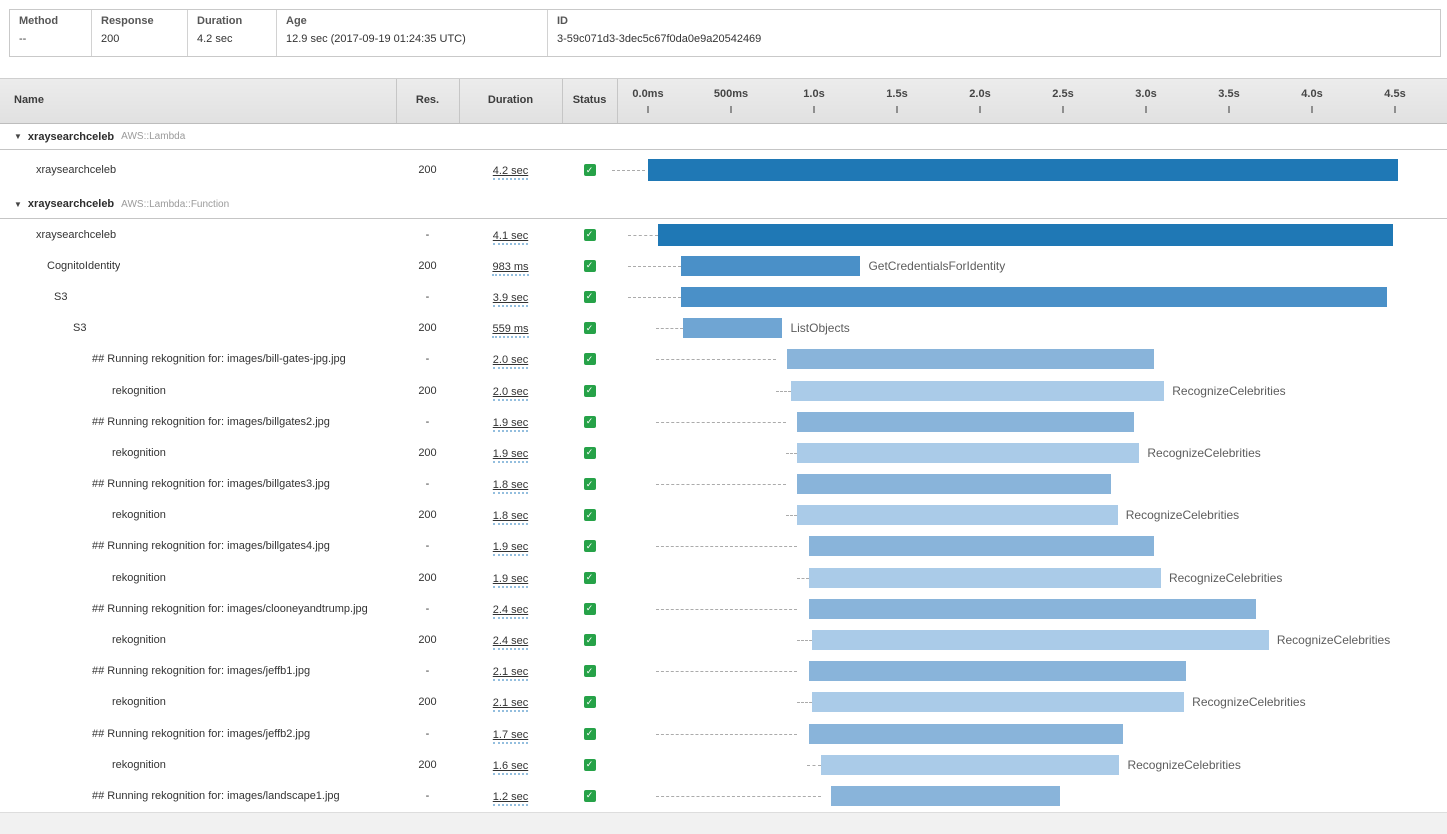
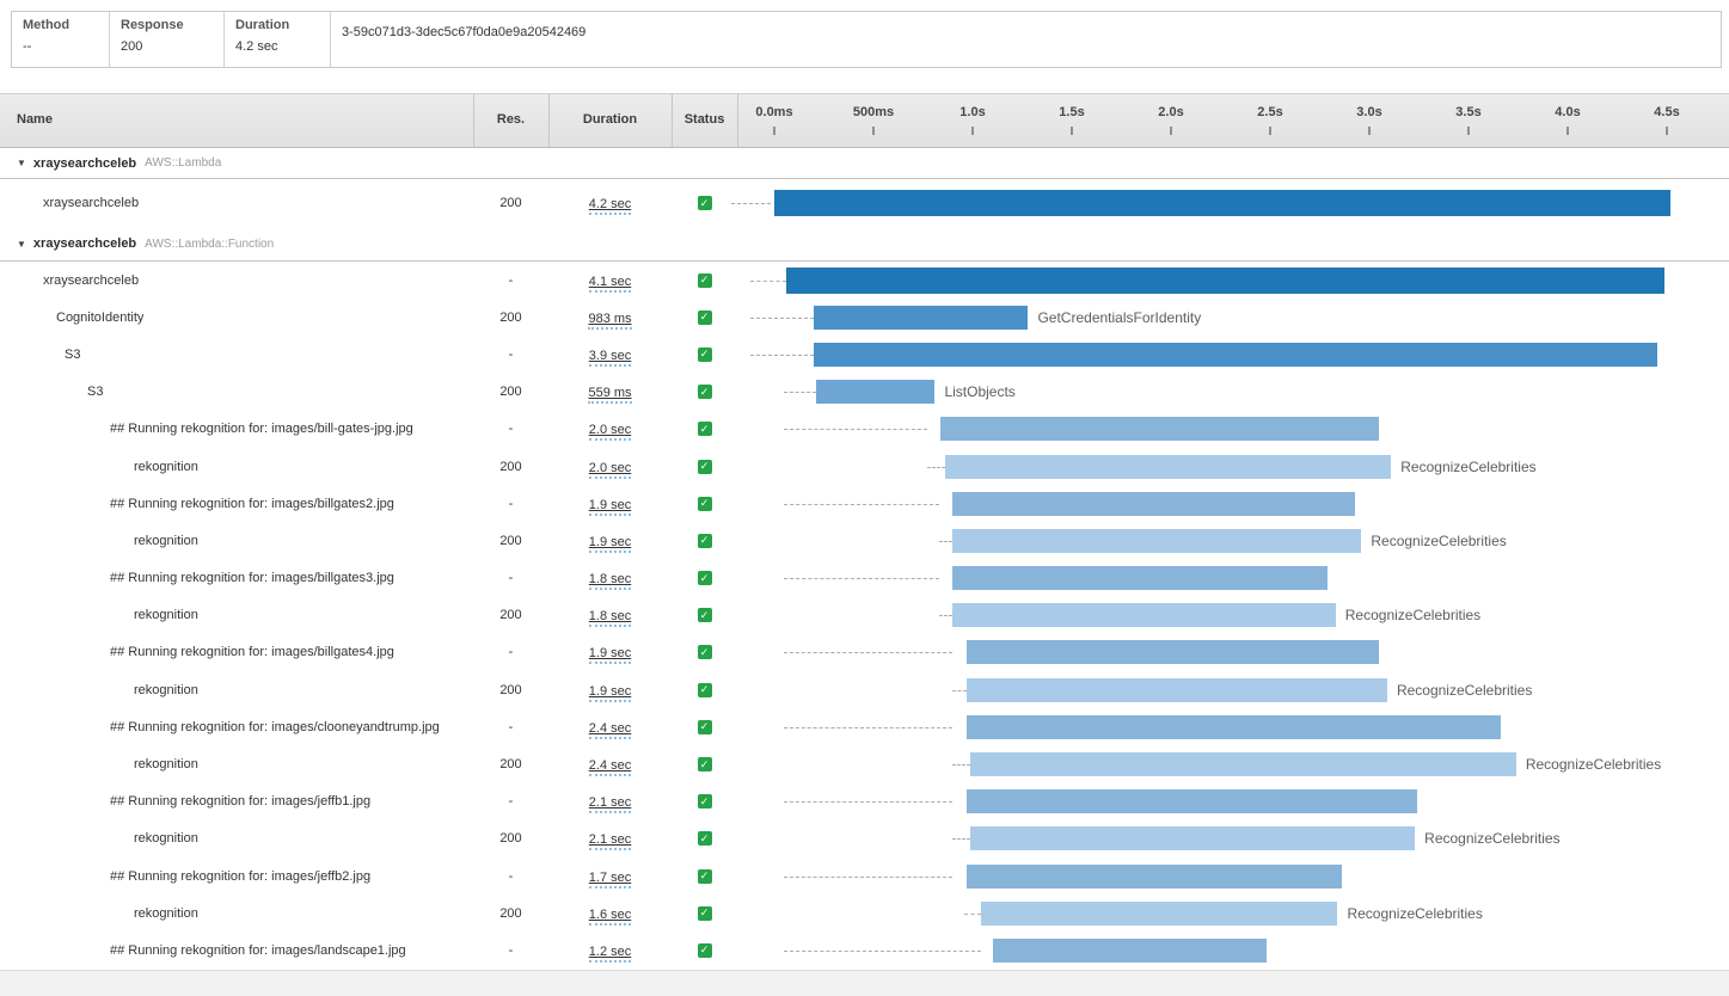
  Method
  --
  Response
  200
  Duration
  4.2 sec
- Age
- 12.9 sec (2017-09-19 01:24:35 UTC)
- ID
  3-59c071d3-3dec5c67f0da0e9a20542469
  Name
  Res.
  Duration
  Status
  0.0ms
  500ms
  1.0s
  1.5s
  2.0s
  2.5s
  3.0s
  3.5s
  4.0s
  4.5s
  ▼
  xraysearchceleb
  AWS::Lambda
  xraysearchceleb
  200
  4.2 sec
  ✓
  ▼
  xraysearchceleb
  AWS::Lambda::Function
  xraysearchceleb
  -
  4.1 sec
  ✓
  CognitoIdentity
  200
  983 ms
  ✓
  GetCredentialsForIdentity
  S3
  -
  3.9 sec
  ✓
  S3
  200
  559 ms
  ✓
  ListObjects
  ## Running rekognition for: images/bill-gates-jpg.jpg
  -
  2.0 sec
  ✓
  rekognition
  200
  2.0 sec
  ✓
  RecognizeCelebrities
  ## Running rekognition for: images/billgates2.jpg
  -
  1.9 sec
  ✓
  rekognition
  200
  1.9 sec
  ✓
  RecognizeCelebrities
  ## Running rekognition for: images/billgates3.jpg
  -
  1.8 sec
  ✓
  rekognition
  200
  1.8 sec
  ✓
  RecognizeCelebrities
  ## Running rekognition for: images/billgates4.jpg
  -
  1.9 sec
  ✓
  rekognition
  200
  1.9 sec
  ✓
  RecognizeCelebrities
  ## Running rekognition for: images/clooneyandtrump.jpg
  -
  2.4 sec
  ✓
  rekognition
  200
  2.4 sec
  ✓
  RecognizeCelebrities
  ## Running rekognition for: images/jeffb1.jpg
  -
  2.1 sec
  ✓
  rekognition
  200
  2.1 sec
  ✓
  RecognizeCelebrities
  ## Running rekognition for: images/jeffb2.jpg
  -
  1.7 sec
  ✓
  rekognition
  200
  1.6 sec
  ✓
  RecognizeCelebrities
  ## Running rekognition for: images/landscape1.jpg
  -
  1.2 sec
  ✓
